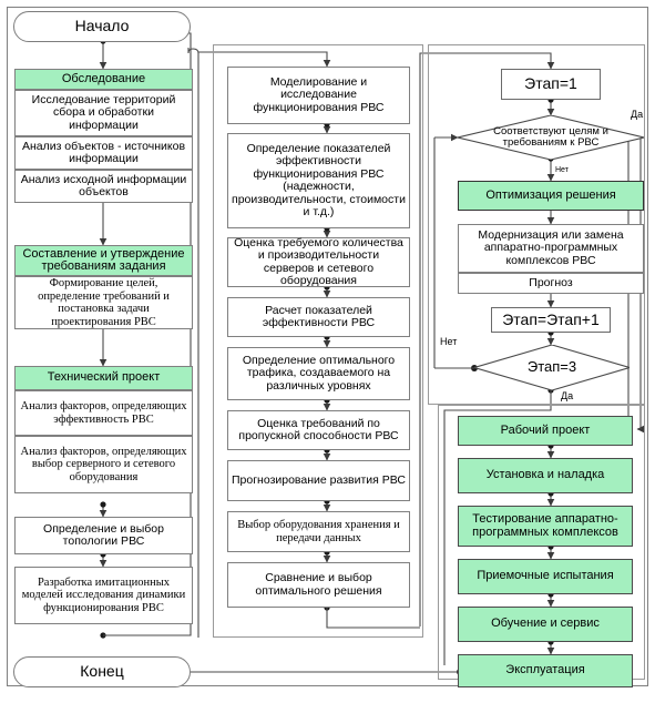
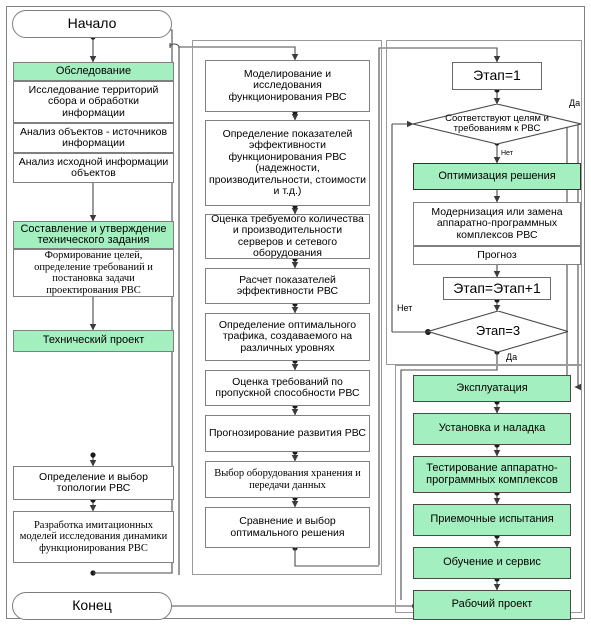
  Начало
  Конец
  Обследование
  Исследование территорий сбора и обработки информации
  Анализ объектов - источников информации
  Анализ исходной информации объектов
- Составление и утверждение требованиям задания
+ Составление и утверждение технического задания
  Формирование целей, определение требований и постановка задачи проектирования РВС
  Технический проект
- Анализ факторов, определяющих эффективность РВС
- Анализ факторов, определяющих выбор серверного и сетевого оборудования
  Определение и выбор топологии РВС
  Разработка имитационных моделей исследования динамики функционирования РВС
- Моделирование и исследование функционирования РВС
+ Моделирование и исследования функционирования РВС
  Определение показателей эффективности функционирования РВС (надежности, производительности, стоимости и т.д.)
  Оценка требуемого количества и производительности серверов и сетевого оборудования
  Расчет показателей эффективности РВС
  Определение оптимального трафика, создаваемого на различных уровнях
  Оценка требований по пропускной способности РВС
  Прогнозирование развития РВС
  Выбор оборудования хранения и передачи данных
  Сравнение и выбор оптимального решения
  Этап=1
  Соответствуют целям и требованиям к РВС
  Да
  Оптимизация решения
  Модернизация или замена аппаратно-программных комплексов РВС
  Прогноз
  Этап=Этап+1
  Этап=3
  Нет
  Да
- Рабочий проект
+ Эксплуатация
  Установка и наладка
  Тестирование аппаратно-программных комплексов
  Приемочные испытания
  Обучение и сервис
- Эксплуатация
+ Рабочий проект
